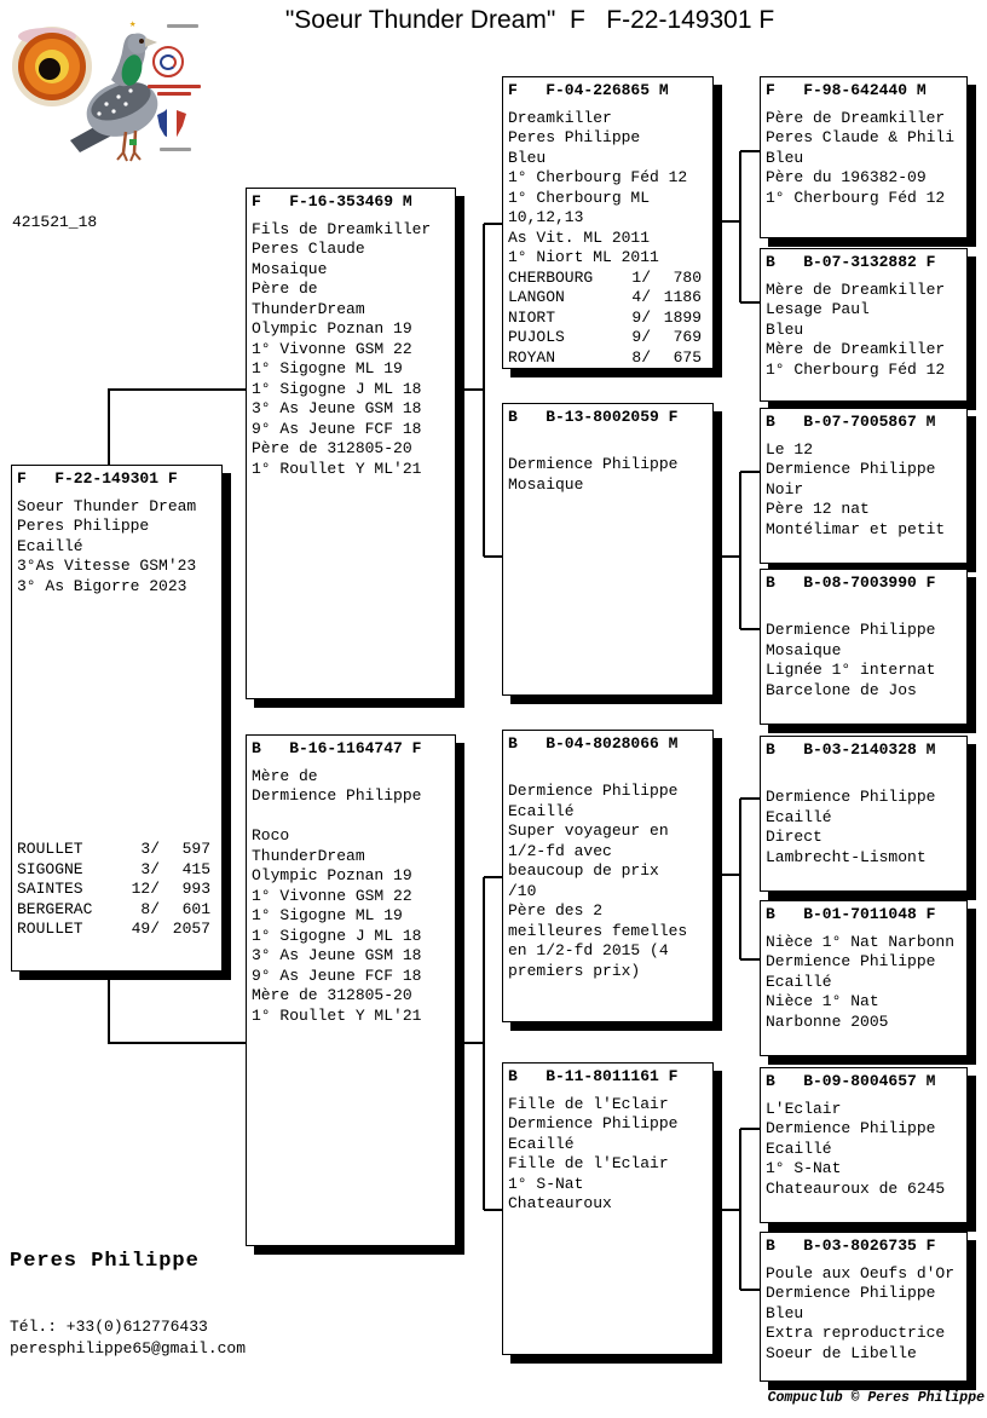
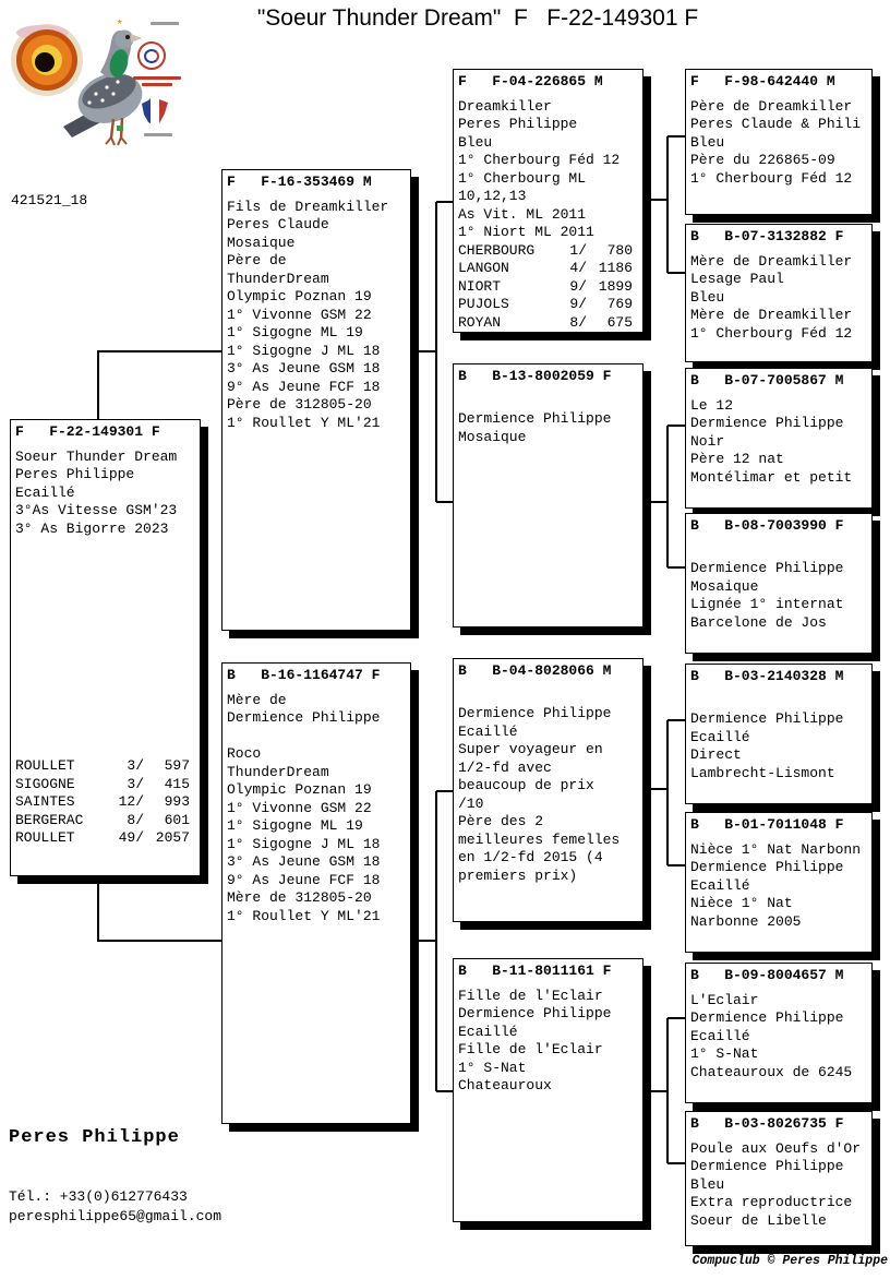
  "Soeur Thunder Dream" F F-22-149301 F
  ★
  421521_18
  F F-22-149301 F
  Soeur Thunder Dream
  Peres Philippe
  Ecaillé
  3°As Vitesse GSM'23
  3° As Bigorre 2023
  ROULLET
  3/
  597
  SIGOGNE
  3/
  415
  SAINTES
  12/
  993
  BERGERAC
  8/
  601
  ROULLET
  49/
  2057
  F F-16-353469 M
  Fils de Dreamkiller
  Peres Claude
  Mosaique
  Père de
  ThunderDream
  Olympic Poznan 19
  1° Vivonne GSM 22
  1° Sigogne ML 19
  1° Sigogne J ML 18
  3° As Jeune GSM 18
  9° As Jeune FCF 18
  Père de 312805-20
  1° Roullet Y ML'21
  B B-16-1164747 F
  Mère de
  Dermience Philippe
  Roco
  ThunderDream
  Olympic Poznan 19
  1° Vivonne GSM 22
  1° Sigogne ML 19
  1° Sigogne J ML 18
  3° As Jeune GSM 18
  9° As Jeune FCF 18
  Mère de 312805-20
  1° Roullet Y ML'21
  F F-04-226865 M
  Dreamkiller
  Peres Philippe
  Bleu
  1° Cherbourg Féd 12
  1° Cherbourg ML
  10,12,13
  As Vit. ML 2011
  1° Niort ML 2011
  CHERBOURG
  1/
  780
  LANGON
  4/
  1186
  NIORT
  9/
  1899
  PUJOLS
  9/
  769
  ROYAN
  8/
  675
  B B-13-8002059 F
  Dermience Philippe
  Mosaique
  B B-04-8028066 M
  Dermience Philippe
  Ecaillé
  Super voyageur en
  1/2-fd avec
  beaucoup de prix
  /10
  Père des 2
  meilleures femelles
  en 1/2-fd 2015 (4
  premiers prix)
  B B-11-8011161 F
  Fille de l'Eclair
  Dermience Philippe
  Ecaillé
  Fille de l'Eclair
  1° S-Nat
  Chateauroux
  F F-98-642440 M
  Père de Dreamkiller
  Peres Claude & Phili
  Bleu
- Père du 196382-09
+ Père du 226865-09
  1° Cherbourg Féd 12
  B B-07-3132882 F
  Mère de Dreamkiller
  Lesage Paul
  Bleu
  Mère de Dreamkiller
  1° Cherbourg Féd 12
  B B-07-7005867 M
  Le 12
  Dermience Philippe
  Noir
  Père 12 nat
  Montélimar et petit
  B B-08-7003990 F
  Dermience Philippe
  Mosaique
  Lignée 1° internat
  Barcelone de Jos
  B B-03-2140328 M
  Dermience Philippe
  Ecaillé
  Direct
  Lambrecht-Lismont
  B B-01-7011048 F
  Nièce 1° Nat Narbonn
  Dermience Philippe
  Ecaillé
  Nièce 1° Nat
  Narbonne 2005
  B B-09-8004657 M
  L'Eclair
  Dermience Philippe
  Ecaillé
  1° S-Nat
  Chateauroux de 6245
  B B-03-8026735 F
  Poule aux Oeufs d'Or
  Dermience Philippe
  Bleu
  Extra reproductrice
  Soeur de Libelle
  Peres Philippe
  Tél.: +33(0)612776433
  peresphilippe65@gmail.com
  Compuclub © Peres Philippe
